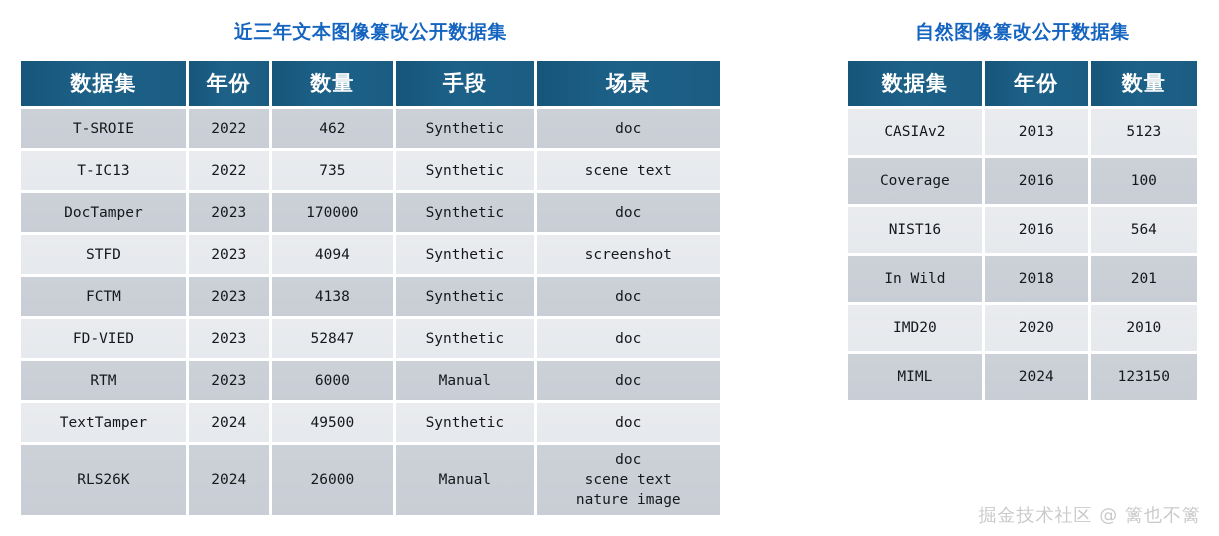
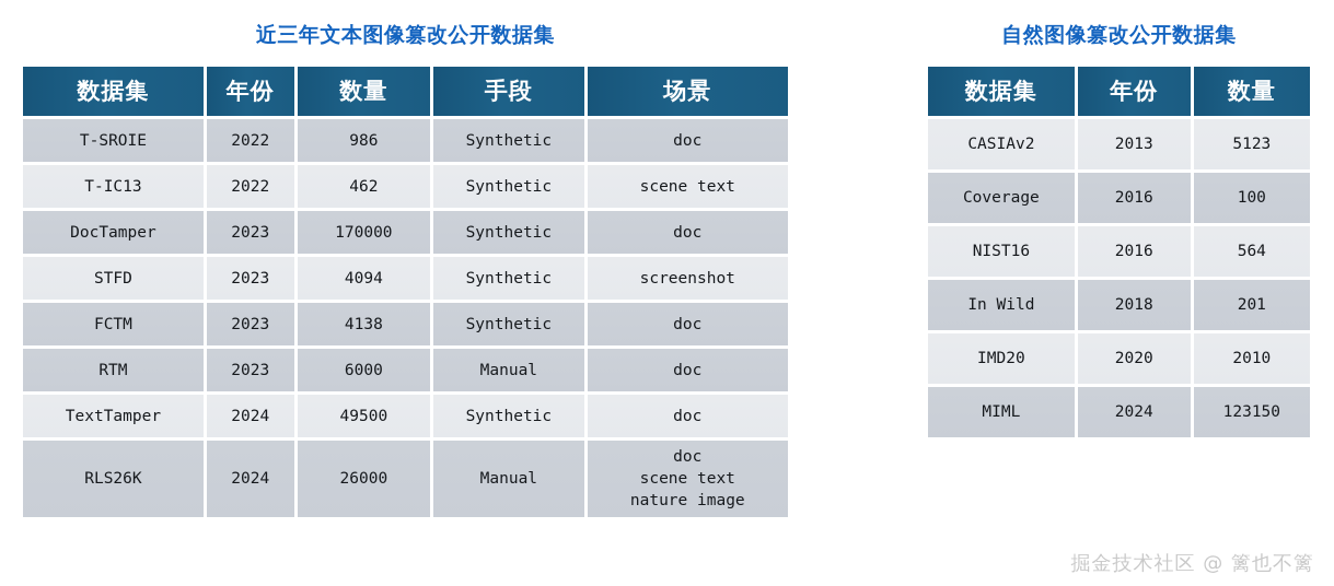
  近三年文本图像篡改公开数据集
  数据集	年份	数量	手段	场景
- T-SROIE	2022	462	Synthetic	doc
+ T-SROIE	2022	986	Synthetic	doc
- T-IC13	2022	735	Synthetic	scene text
+ T-IC13	2022	462	Synthetic	scene text
  DocTamper	2023	170000	Synthetic	doc
  STFD	2023	4094	Synthetic	screenshot
  FCTM	2023	4138	Synthetic	doc
- FD-VIED	2023	52847	Synthetic	doc
  RTM	2023	6000	Manual	doc
  TextTamper	2024	49500	Synthetic	doc
  RLS26K	2024	26000	Manual	doc scene text nature image
  自然图像篡改公开数据集
  数据集	年份	数量
  CASIAv2	2013	5123
  Coverage	2016	100
  NIST16	2016	564
  In Wild	2018	201
  IMD20	2020	2010
  MIML	2024	123150
  掘金技术社区 @ 篱也不篱
